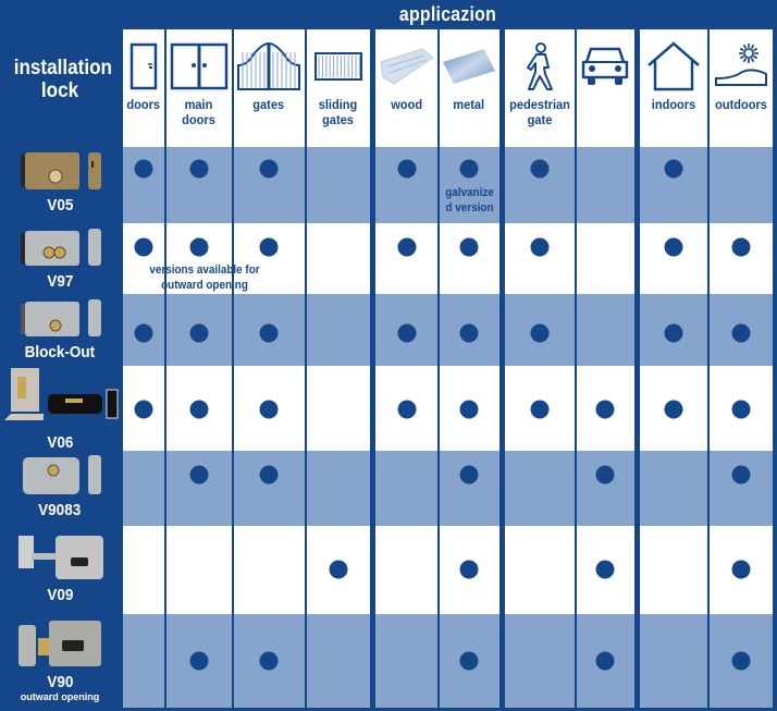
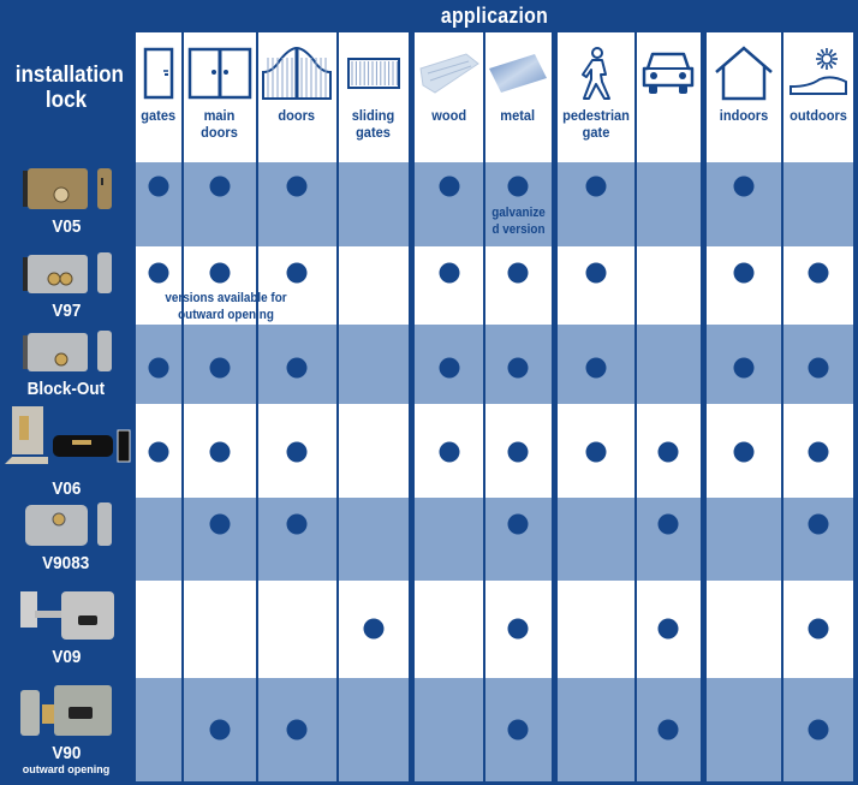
  applicazion
  installation lock
- doors
+ gates
  main doors
- gates
+ doors
  sliding gates
  wood
  metal
  pedestrian gate
  indoors
  outdoors
  V05
  V97
  Block-Out
  V06
  V9083
  V09
  V90
  outward opening
  galvanize
  d version
  versions available for
  outward opening
